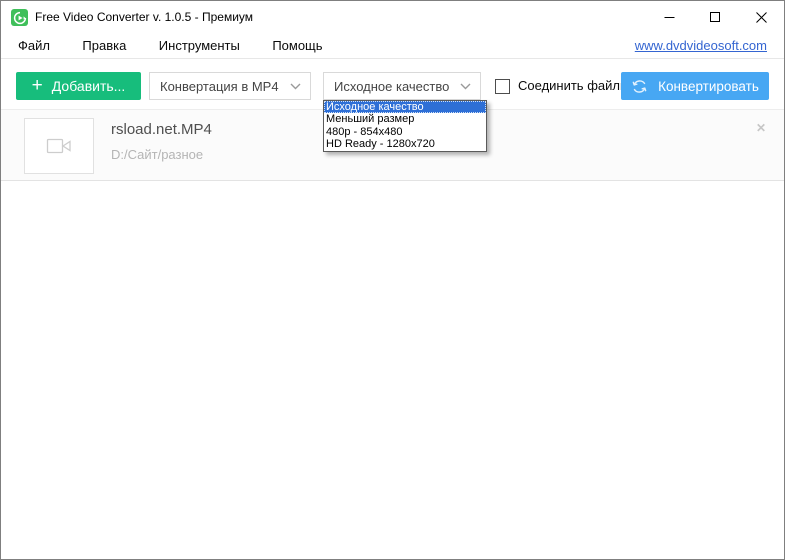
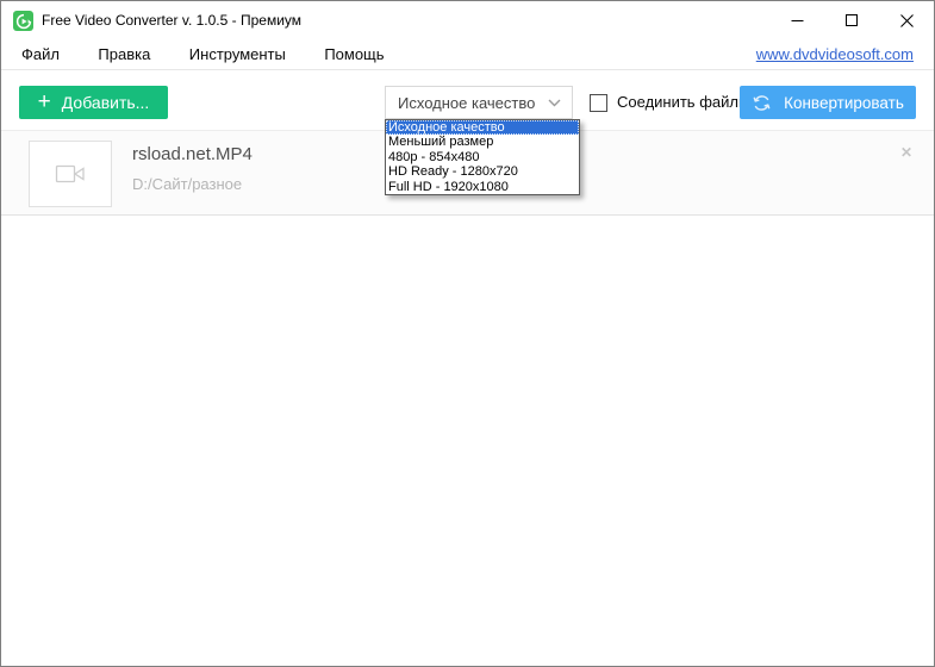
  Free Video Converter v. 1.0.5 - Премиум
  Файл Правка Инструменты Помощь
  www.dvdvideosoft.com
  +
  Добавить...
- Конвертация в MP4
  Исходное качество
  Соединить файл
  Конвертировать
  rsload.net.MP4
  D:/Сайт/разное
  ✕
  Исходное качество
  Меньший размер
  480p - 854x480
  HD Ready - 1280x720
+ Full HD - 1920x1080
